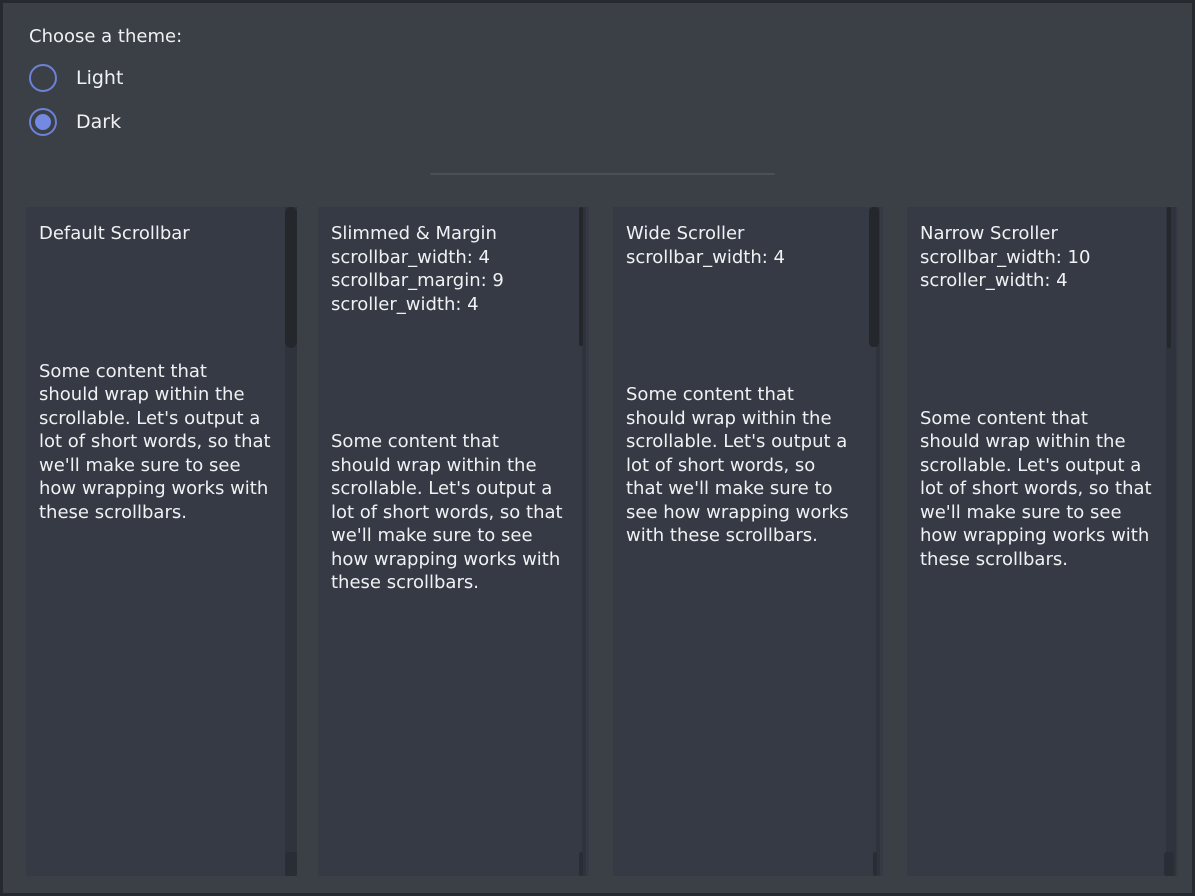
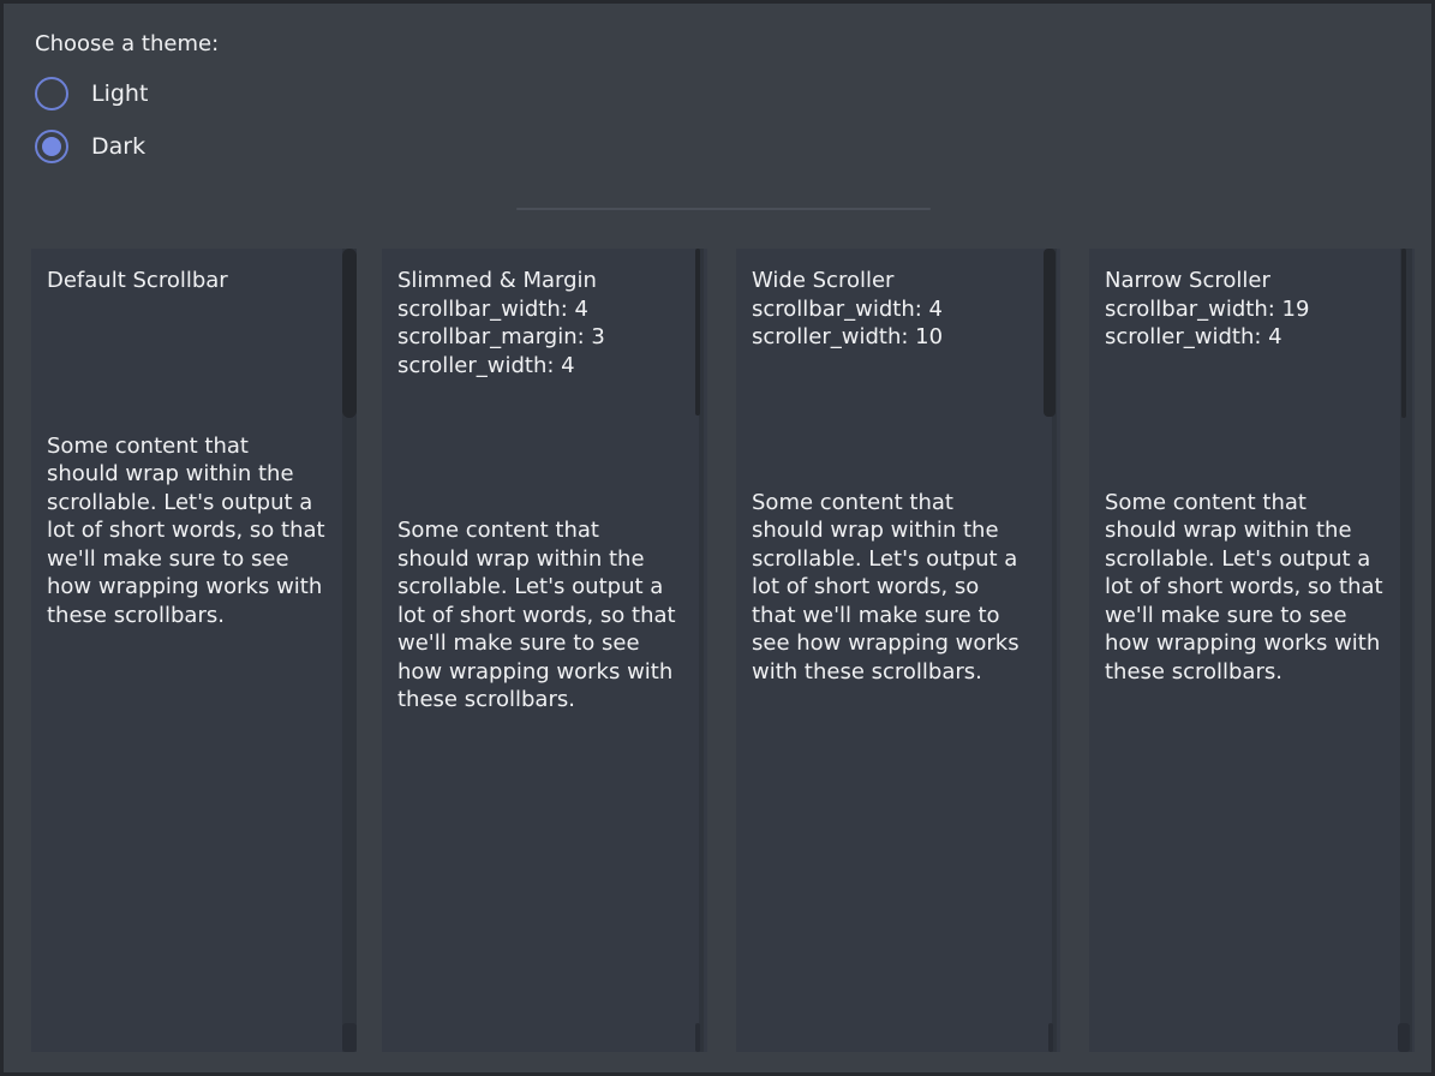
  Choose a theme:
  Light
  Dark
  Default Scrollbar
  Some content that should wrap within the scrollable. Let's output a lot of short words, so that we'll make sure to see how wrapping works with these scrollbars.
  Slimmed & Margin
  scrollbar_width: 4
- scrollbar_margin: 9
+ scrollbar_margin: 3
  scroller_width: 4
  Some content that should wrap within the scrollable. Let's output a lot of short words, so that we'll make sure to see how wrapping works with these scrollbars.
  Wide Scroller
  scrollbar_width: 4
+ scroller_width: 10
  Some content that should wrap within the scrollable. Let's output a lot of short words, so that we'll make sure to see how wrapping works with these scrollbars.
  Narrow Scroller
- scrollbar_width: 10
+ scrollbar_width: 19
  scroller_width: 4
  Some content that should wrap within the scrollable. Let's output a lot of short words, so that we'll make sure to see how wrapping works with these scrollbars.
